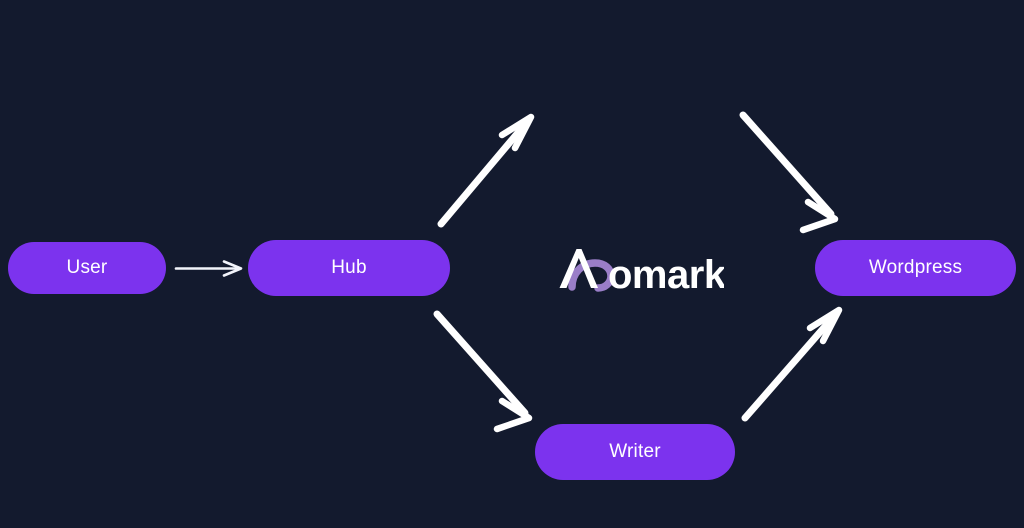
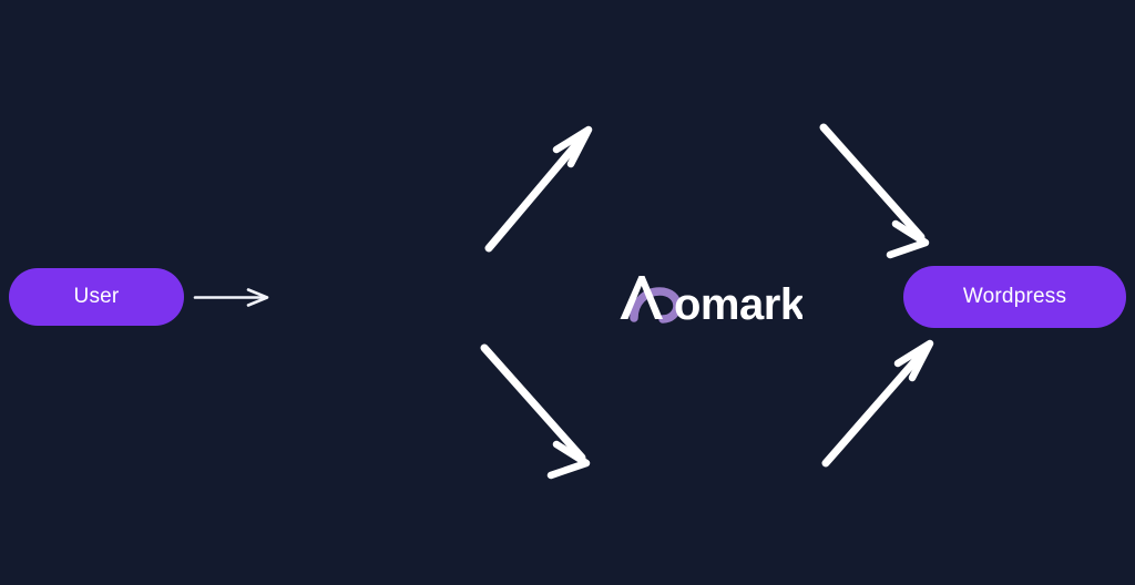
  User
- Hub
- Writer
  Wordpress
  omark
